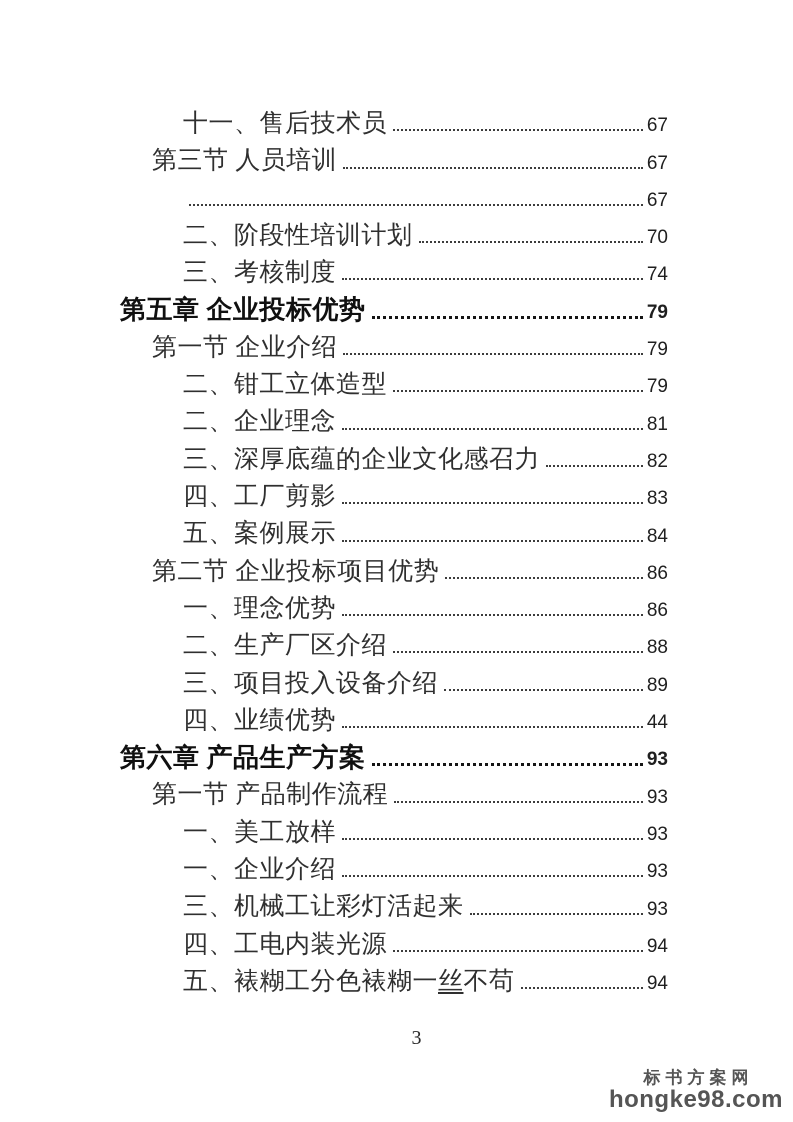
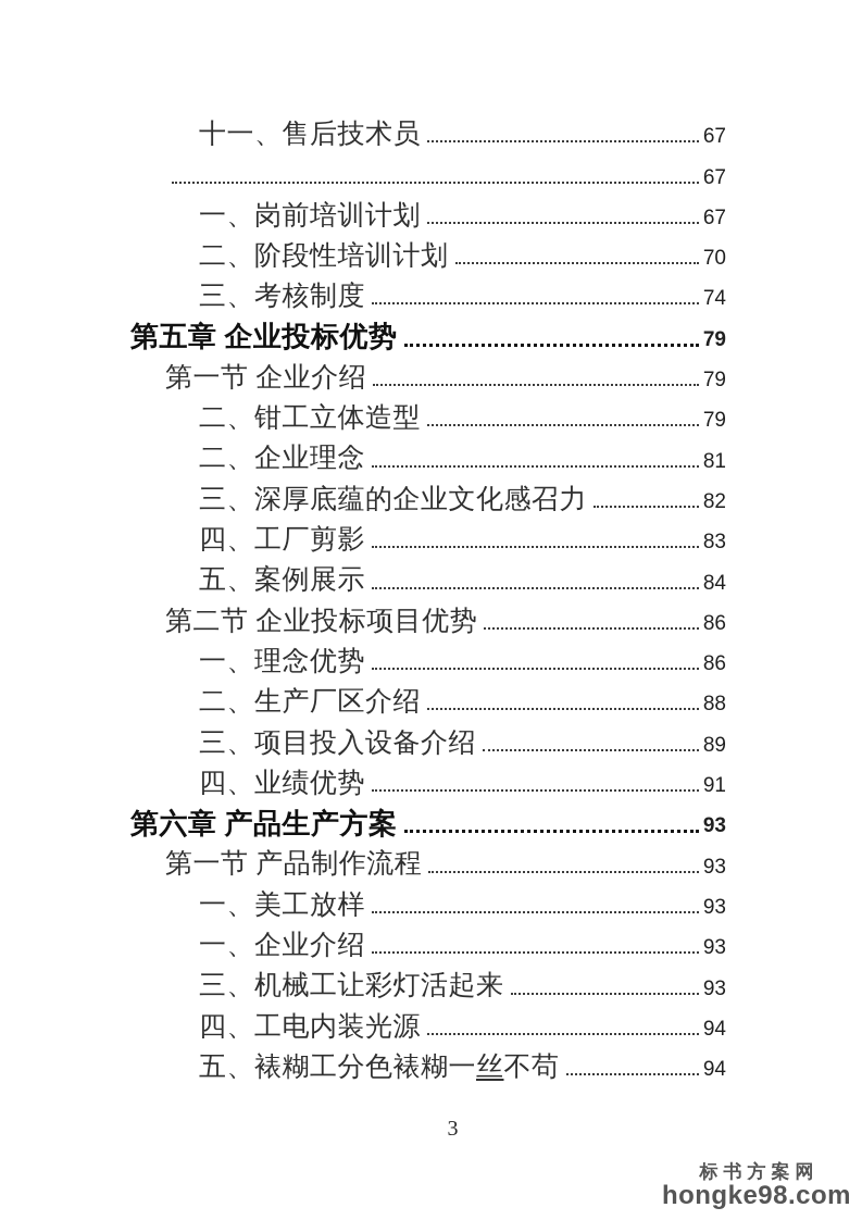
  十一、售后技术员
  67
- 第三节 人员培训
  67
+ 一、岗前培训计划
  67
  二、阶段性培训计划
  70
  三、考核制度
  74
  第五章 企业投标优势
  79
  第一节 企业介绍
  79
  二、钳工立体造型
  79
  二、企业理念
  81
  三、深厚底蕴的企业文化感召力
  82
  四、工厂剪影
  83
  五、案例展示
  84
  第二节 企业投标项目优势
  86
  一、理念优势
  86
  二、生产厂区介绍
  88
  三、项目投入设备介绍
  89
  四、业绩优势
- 44
+ 91
  第六章 产品生产方案
  93
  第一节 产品制作流程
  93
  一、美工放样
  93
  一、企业介绍
  93
  三、机械工让彩灯活起来
  93
  四、工电内装光源
  94
  五、裱糊工分色裱糊一丝不苟
  94
  3
  标书方案网
  hongke98.com
